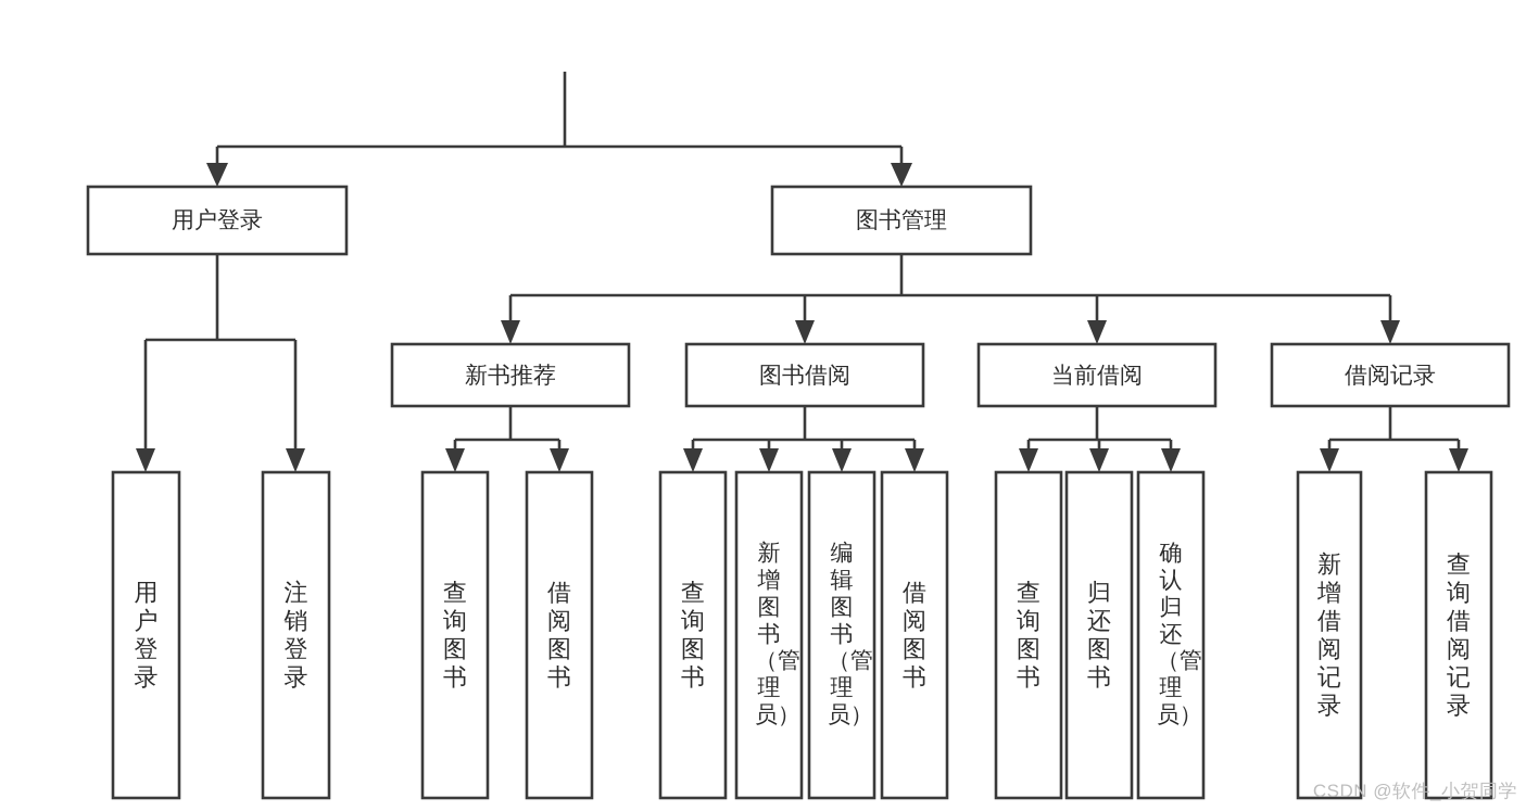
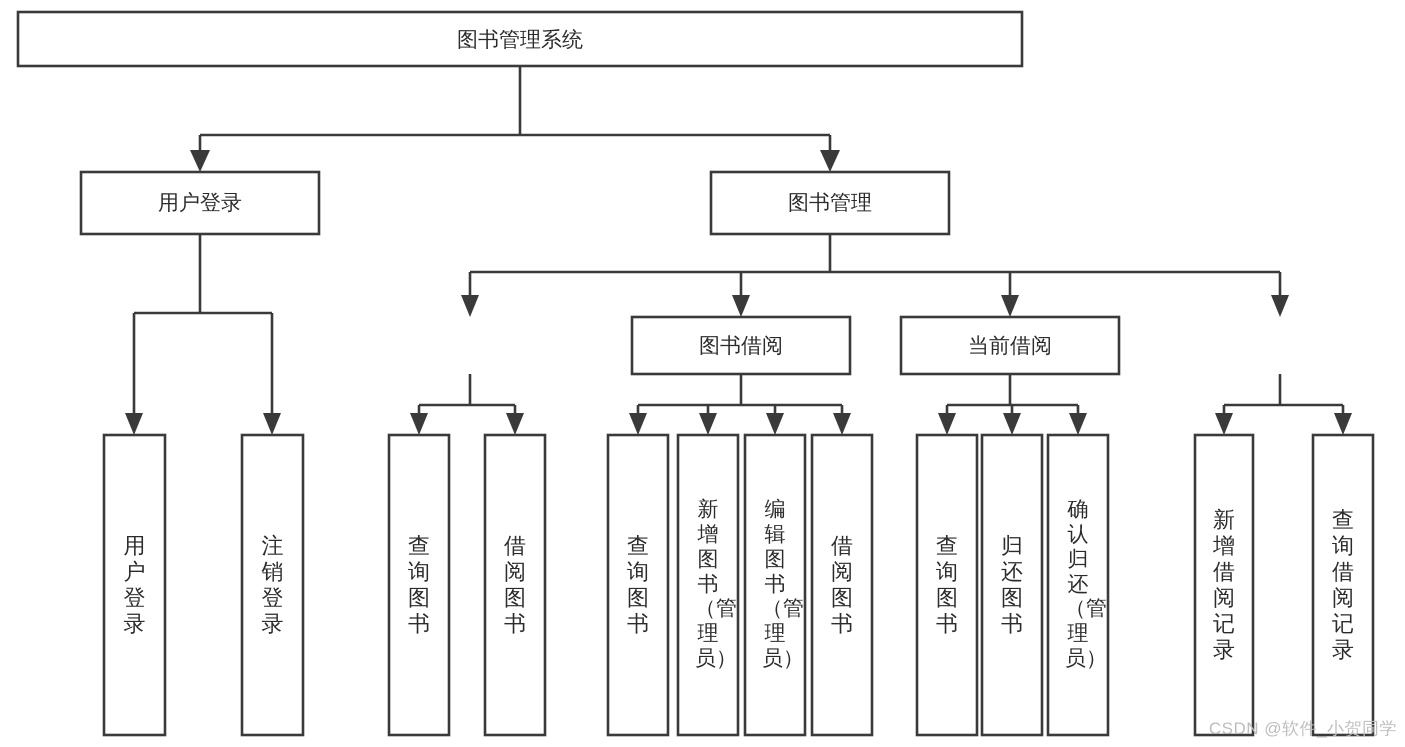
+ 图书管理系统
  用户登录
  图书管理
- 新书推荐
  图书借阅
  当前借阅
- 借阅记录
  用户登录
  注销登录
  查询图书
  借阅图书
  查询图书
  新增图书（管理员）
  编辑图书（管理员）
  借阅图书
  查询图书
  归还图书
  确认归还（管理员）
  新增借阅记录
  查询借阅记录
  CSDN @软件_小贺同学
